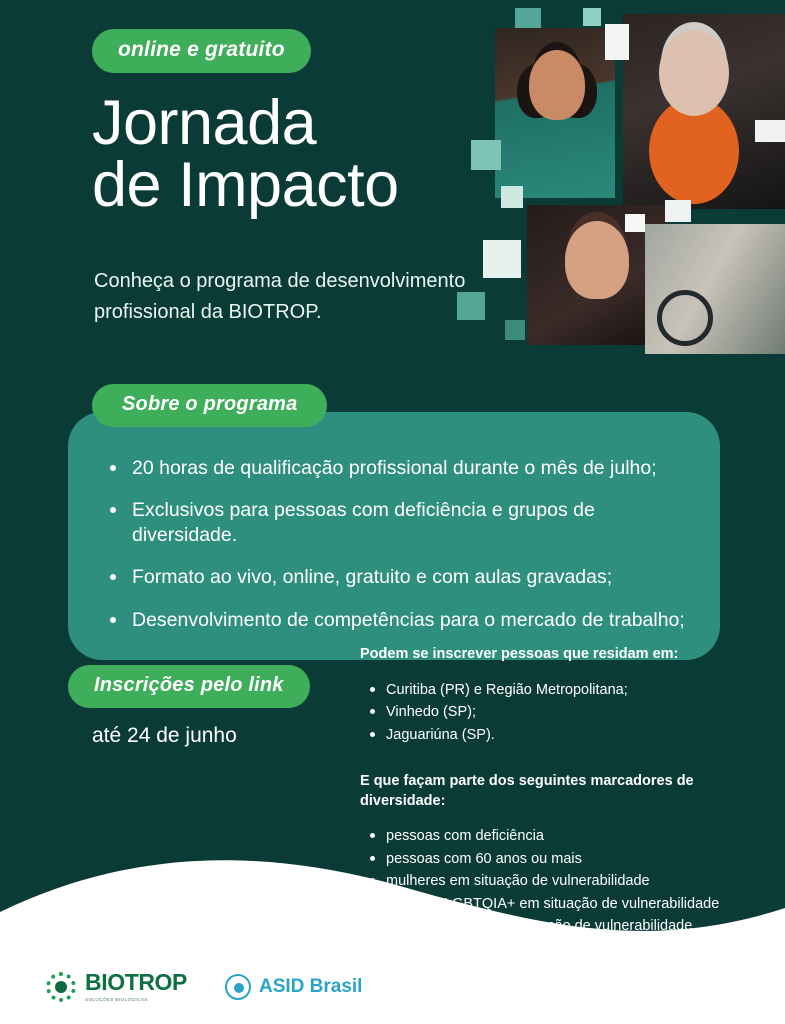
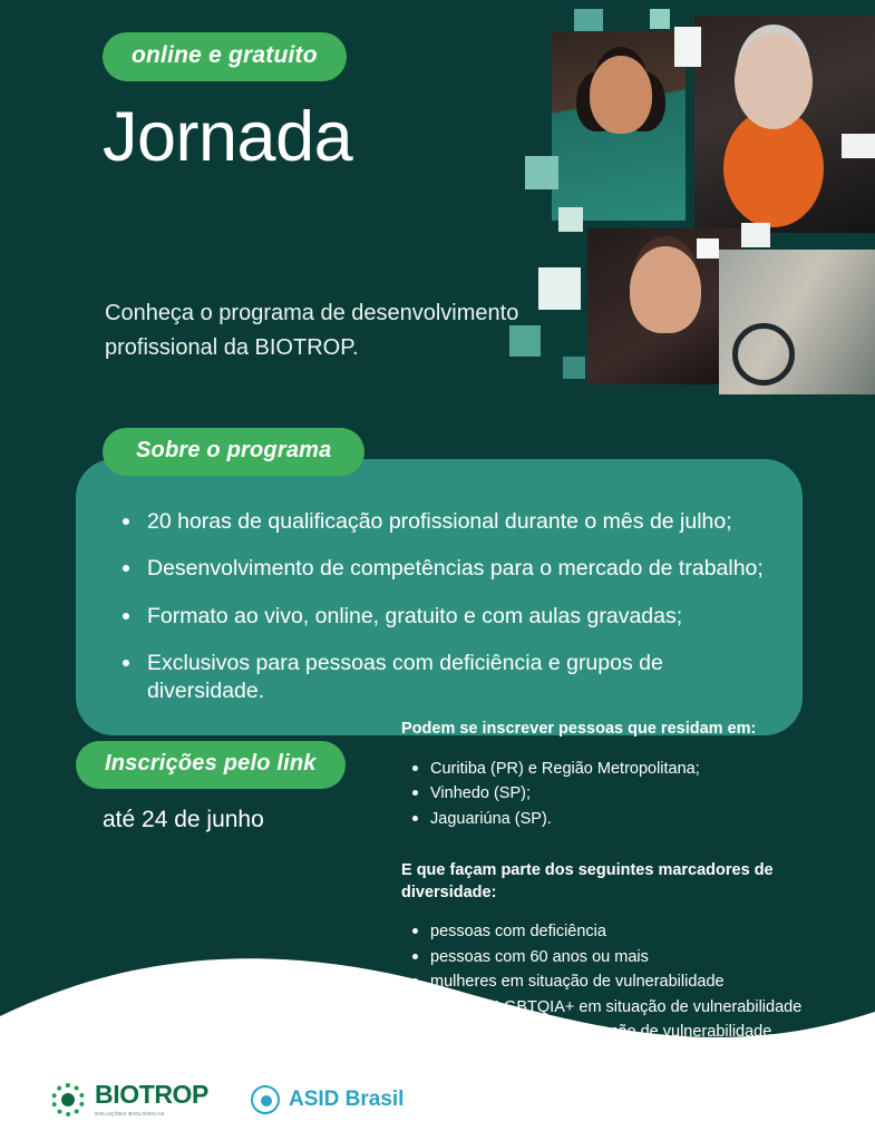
  online e gratuito
  Jornada
- de Impacto
  Conheça o programa de desenvolvimento profissional da BIOTROP.
  Sobre o programa
  20 horas de qualificação profissional durante o mês de julho;
- Exclusivos para pessoas com deficiência e grupos de diversidade.
+ Desenvolvimento de competências para o mercado de trabalho;
  Formato ao vivo, online, gratuito e com aulas gravadas;
- Desenvolvimento de competências para o mercado de trabalho;
+ Exclusivos para pessoas com deficiência e grupos de diversidade.
  Inscrições pelo link
  até 24 de junho
  Podem se inscrever pessoas que residam em:
  Curitiba (PR) e Região Metropolitana;
  Vinhedo (SP);
  Jaguariúna (SP).
  E que façam parte dos seguintes marcadores de diversidade:
  pessoas com deficiência
  pessoas com 60 anos ou mais
  mulheres em situação de vulnerabilidade
  BTQIA+ em situação de vulnerabilidade
  BIOTROP
  ASID Brasil
